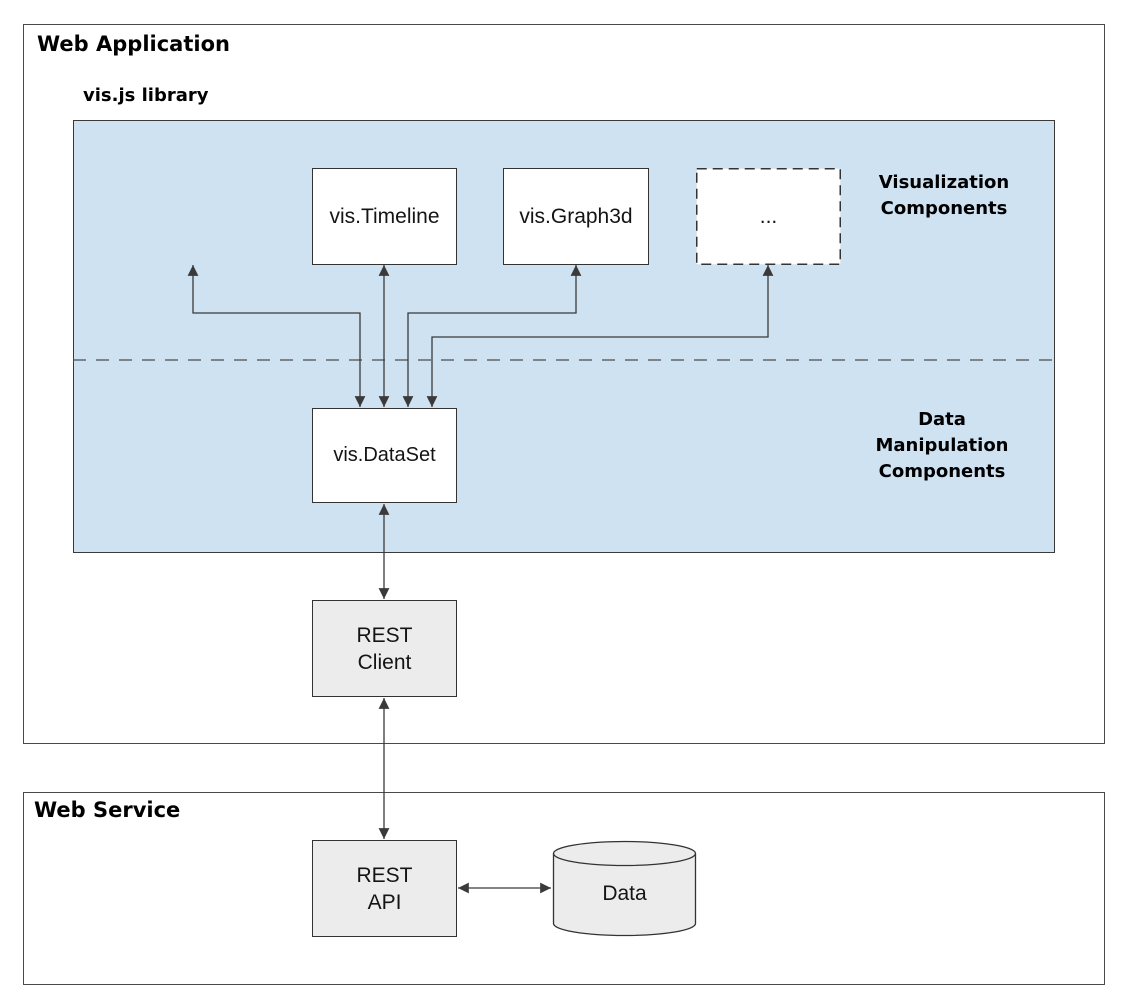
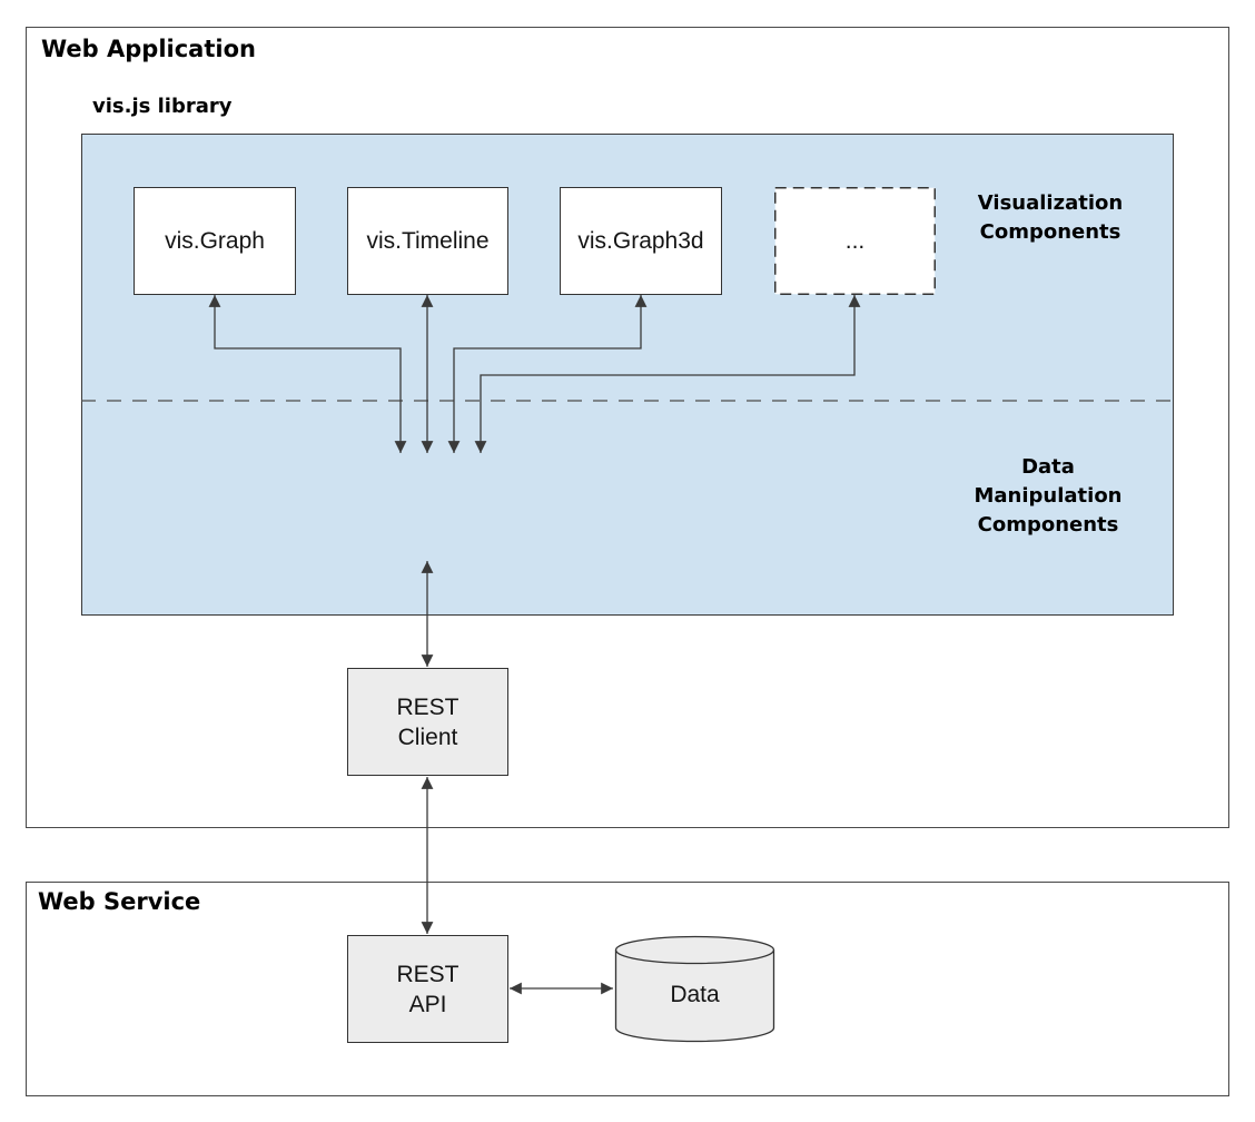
  Web Application
  Web Service
  vis.js library
+ vis.Graph
  vis.Timeline
  vis.Graph3d
  ...
  Visualization
  Components
  Data
  Manipulation
  Components
- vis.DataSet
  REST
  Client
  REST
  API
  Data
